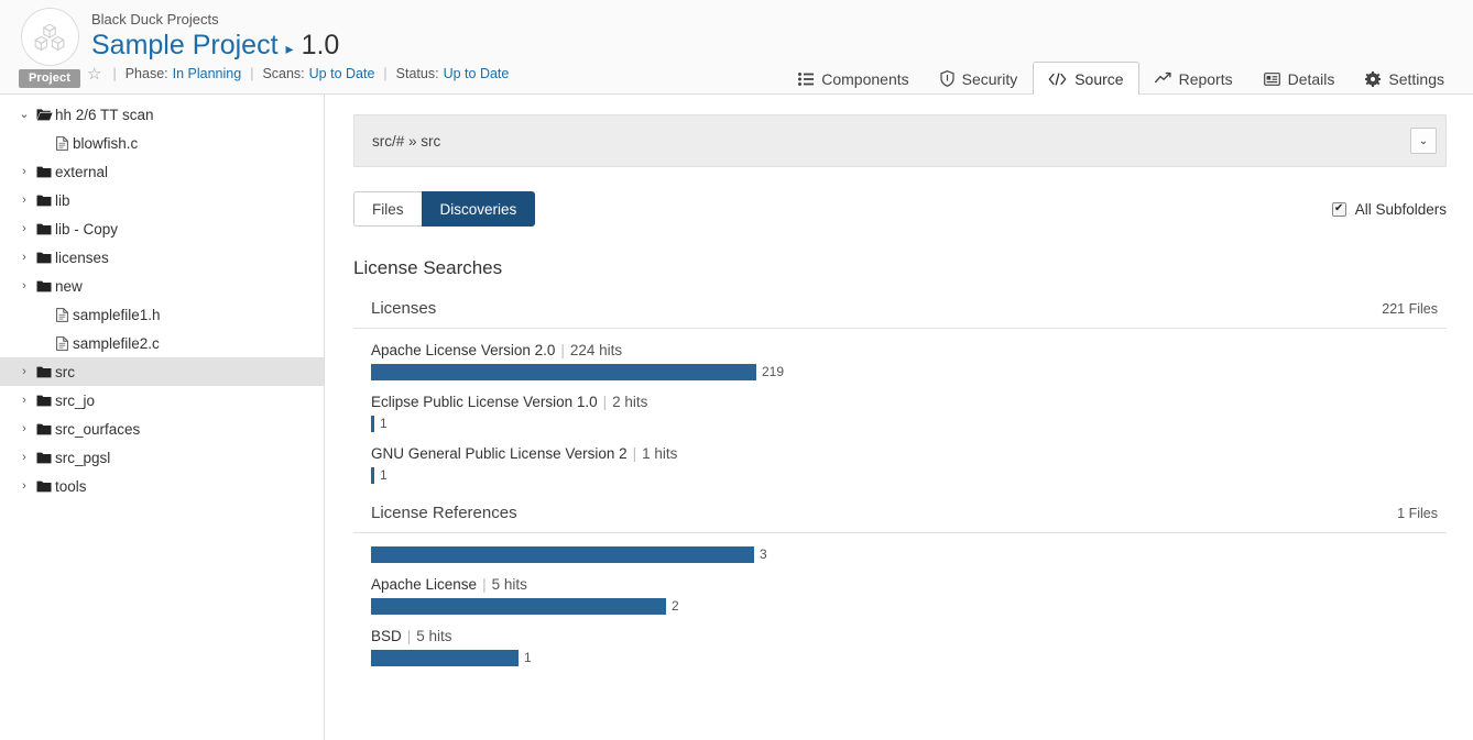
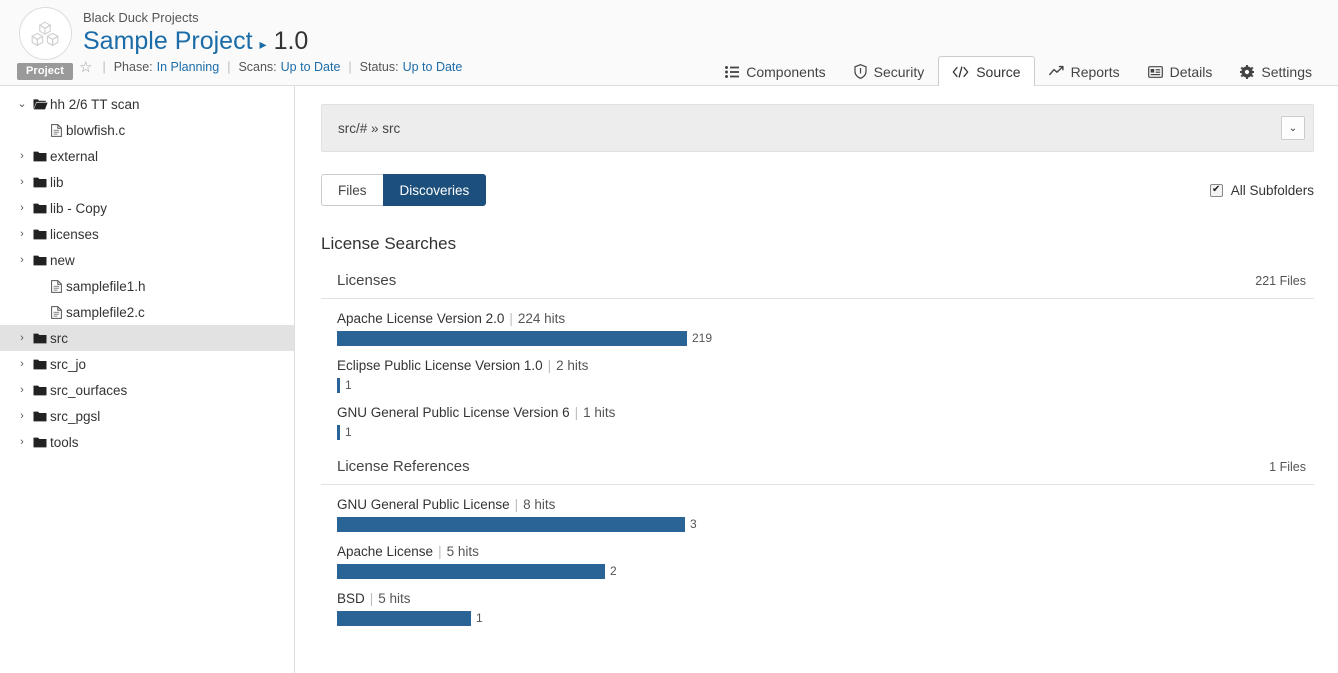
  Project
  Black Duck Projects
  Sample Project
  ▸
  1.0
  ☆
  |
  Phase:
  In Planning
  |
  Scans:
  Up to Date
  |
  Status:
  Up to Date
  Components
  Security
  Source
  Reports
  Details
  Settings
  ⌄
  hh 2/6 TT scan
  blowfish.c
  ›
  external
  ›
  lib
  ›
  lib - Copy
  ›
  licenses
  ›
  new
  samplefile1.h
  samplefile2.c
  ›
  src
  ›
  src_jo
  ›
  src_ourfaces
  ›
  src_pgsl
  ›
  tools
  src/# » src
  ⌄
  Files
  Discoveries
  ✔
  All Subfolders
  License Searches
  Licenses
  221 Files
  Apache License Version 2.0 | 224 hits
  219
  Eclipse Public License Version 1.0 | 2 hits
  1
- GNU General Public License Version 2 | 1 hits
+ GNU General Public License Version 6 | 1 hits
  1
  License References
  1 Files
+ GNU General Public License | 8 hits
  3
  Apache License | 5 hits
  2
  BSD | 5 hits
  1
